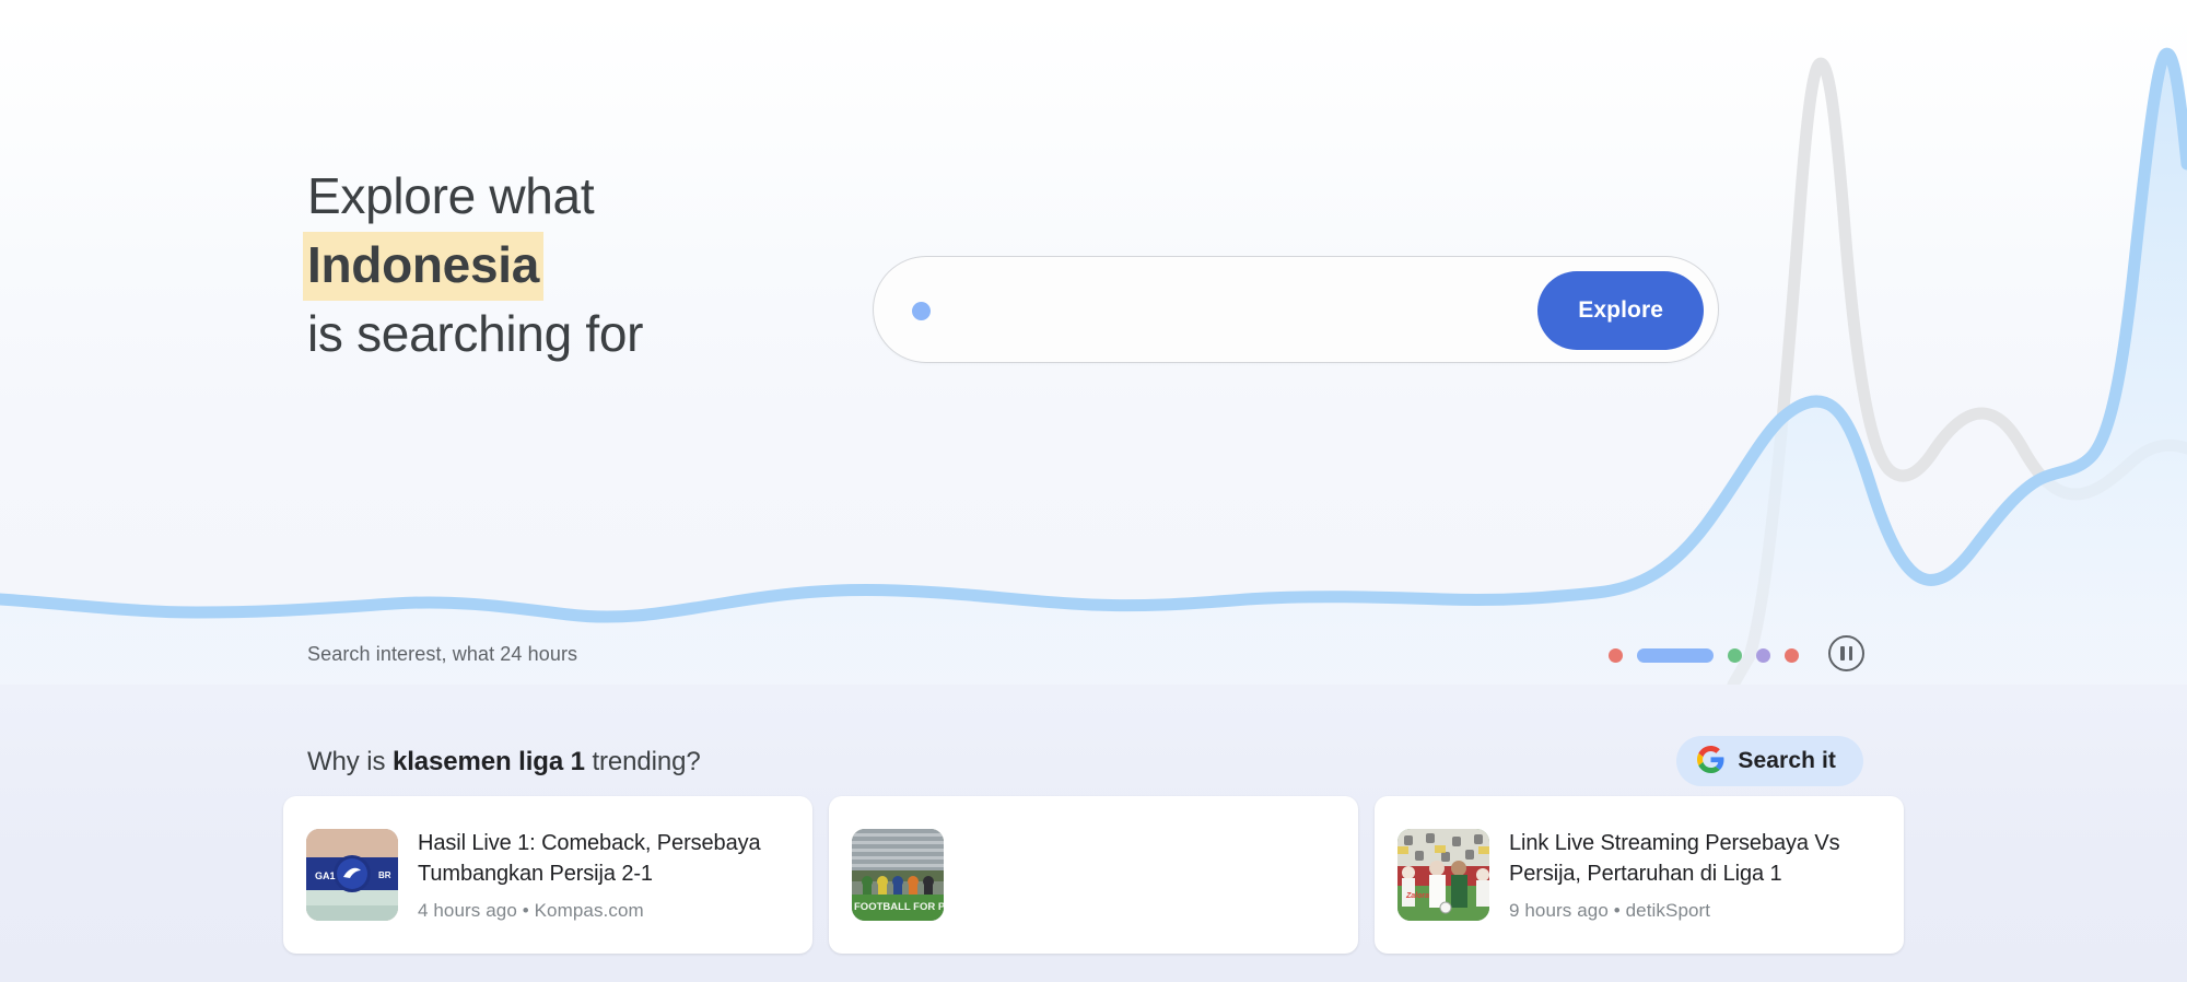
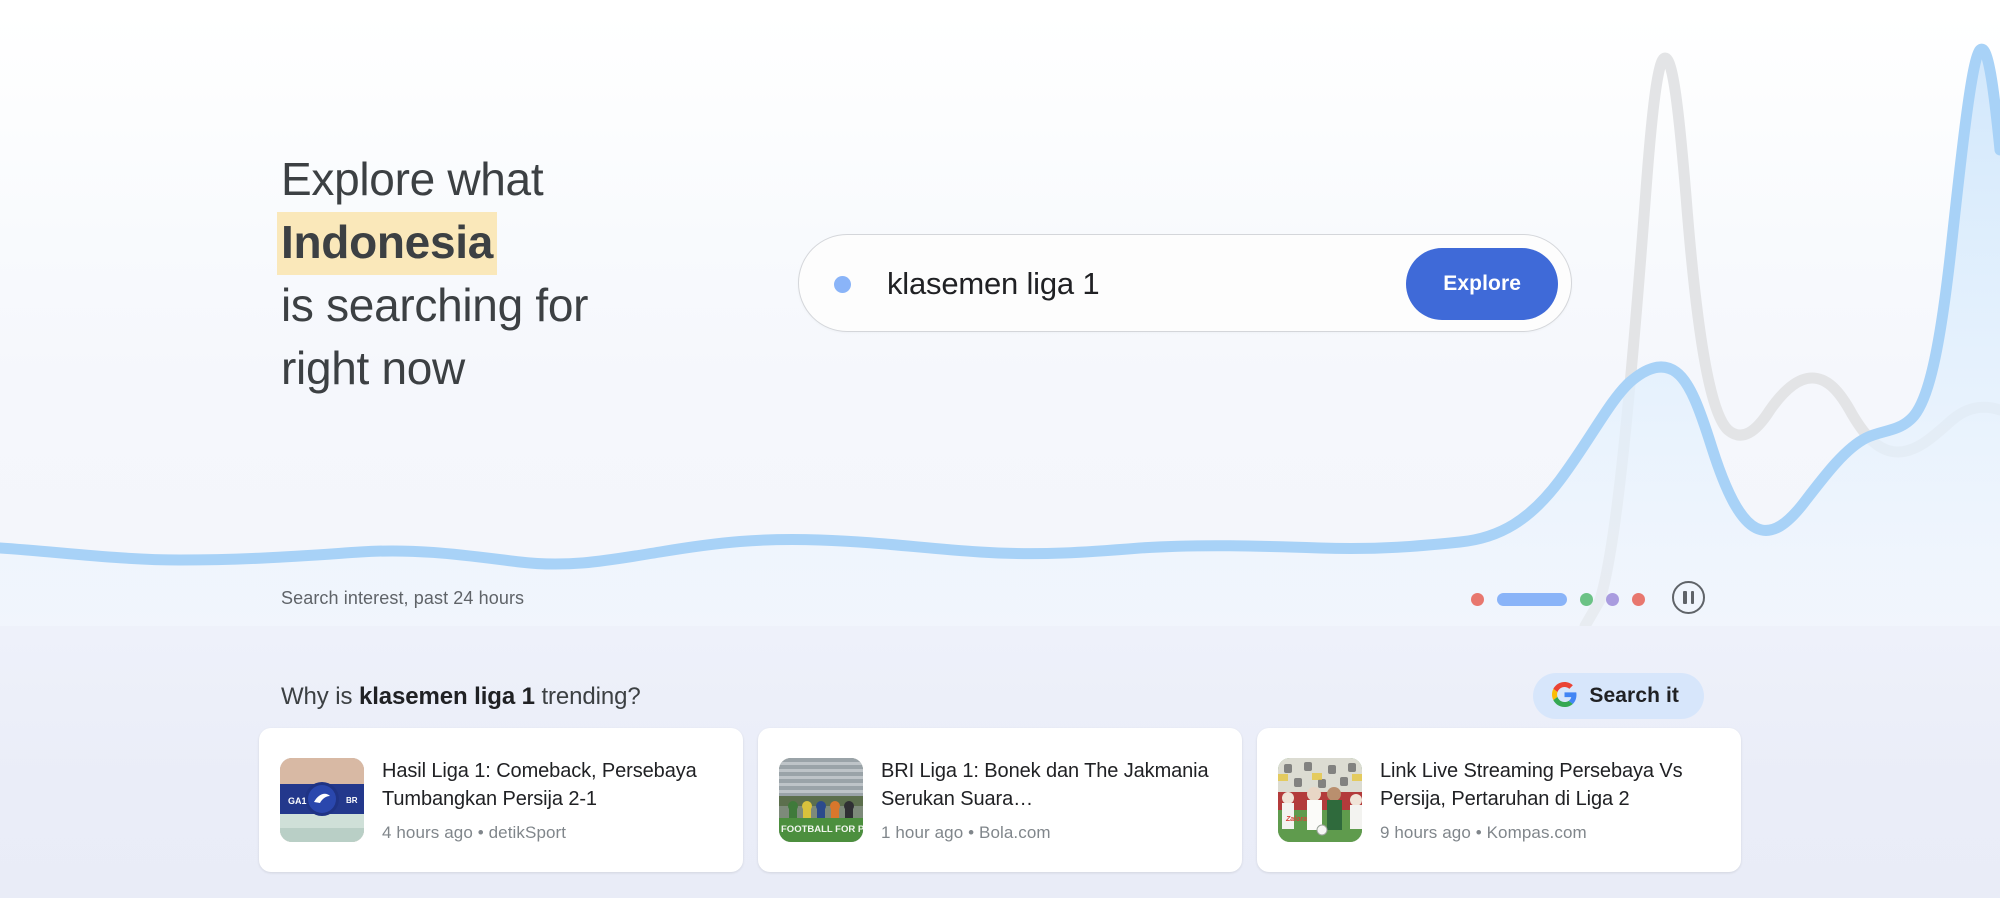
  Explore what
  Indonesia
  is searching for
+ right now
+ klasemen liga 1
  Explore
- Search interest, what 24 hours
+ Search interest, past 24 hours
  Why is klasemen liga 1 trending?
  Search it
  GA1
  BR
- Hasil Live 1: Comeback, Persebaya Tumbangkan Persija 2-1
+ Hasil Liga 1: Comeback, Persebaya Tumbangkan Persija 2-1
- 4 hours ago • Kompas.com
+ 4 hours ago • detikSport
  FOOTBALL FOR P
+ BRI Liga 1: Bonek dan The Jakmania Serukan Suara…
+ 1 hour ago • Bola.com
- Link Live Streaming Persebaya Vs Persija, Pertaruhan di Liga 1
+ Link Live Streaming Persebaya Vs Persija, Pertaruhan di Liga 2
- 9 hours ago • detikSport
+ 9 hours ago • Kompas.com
